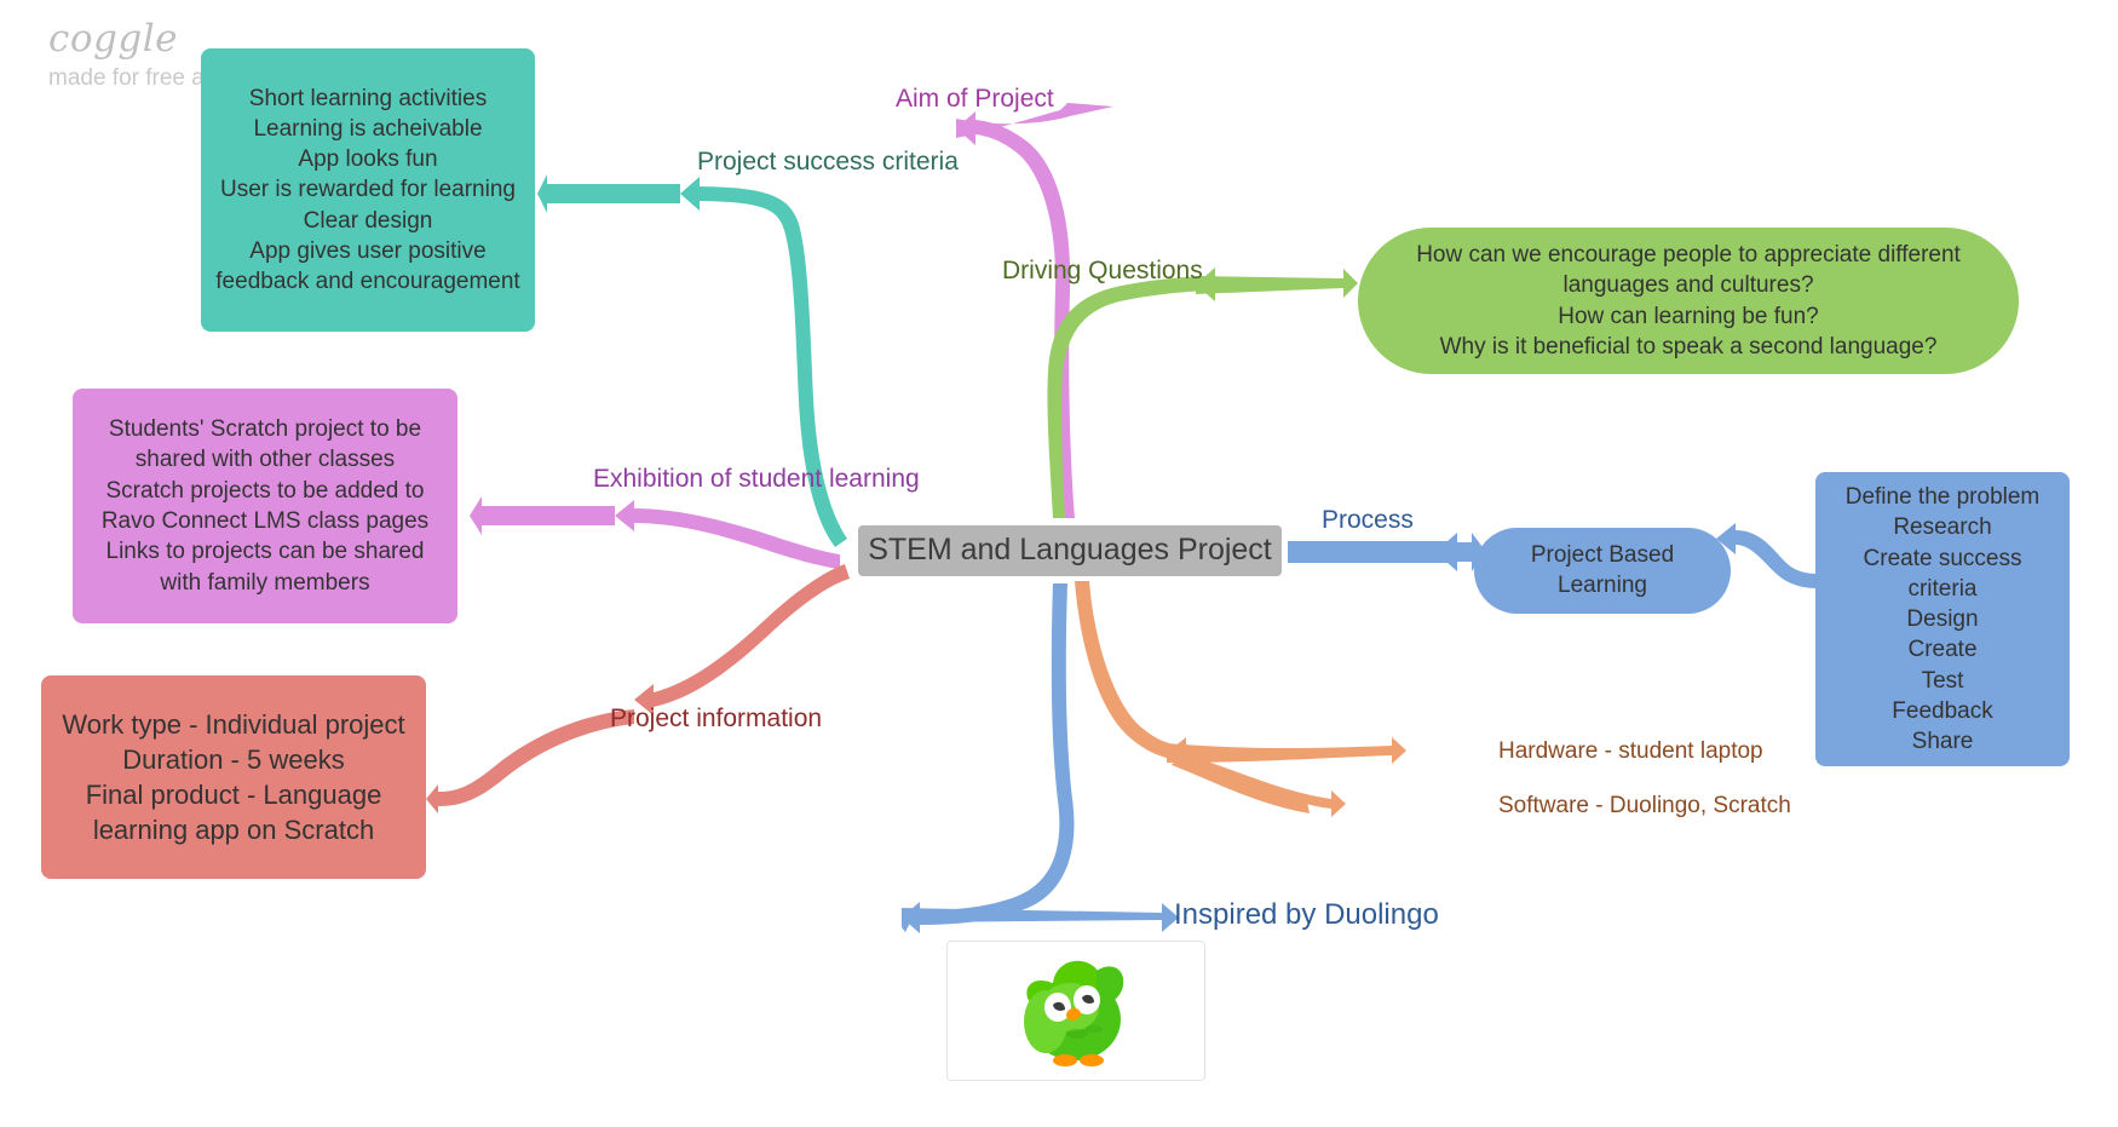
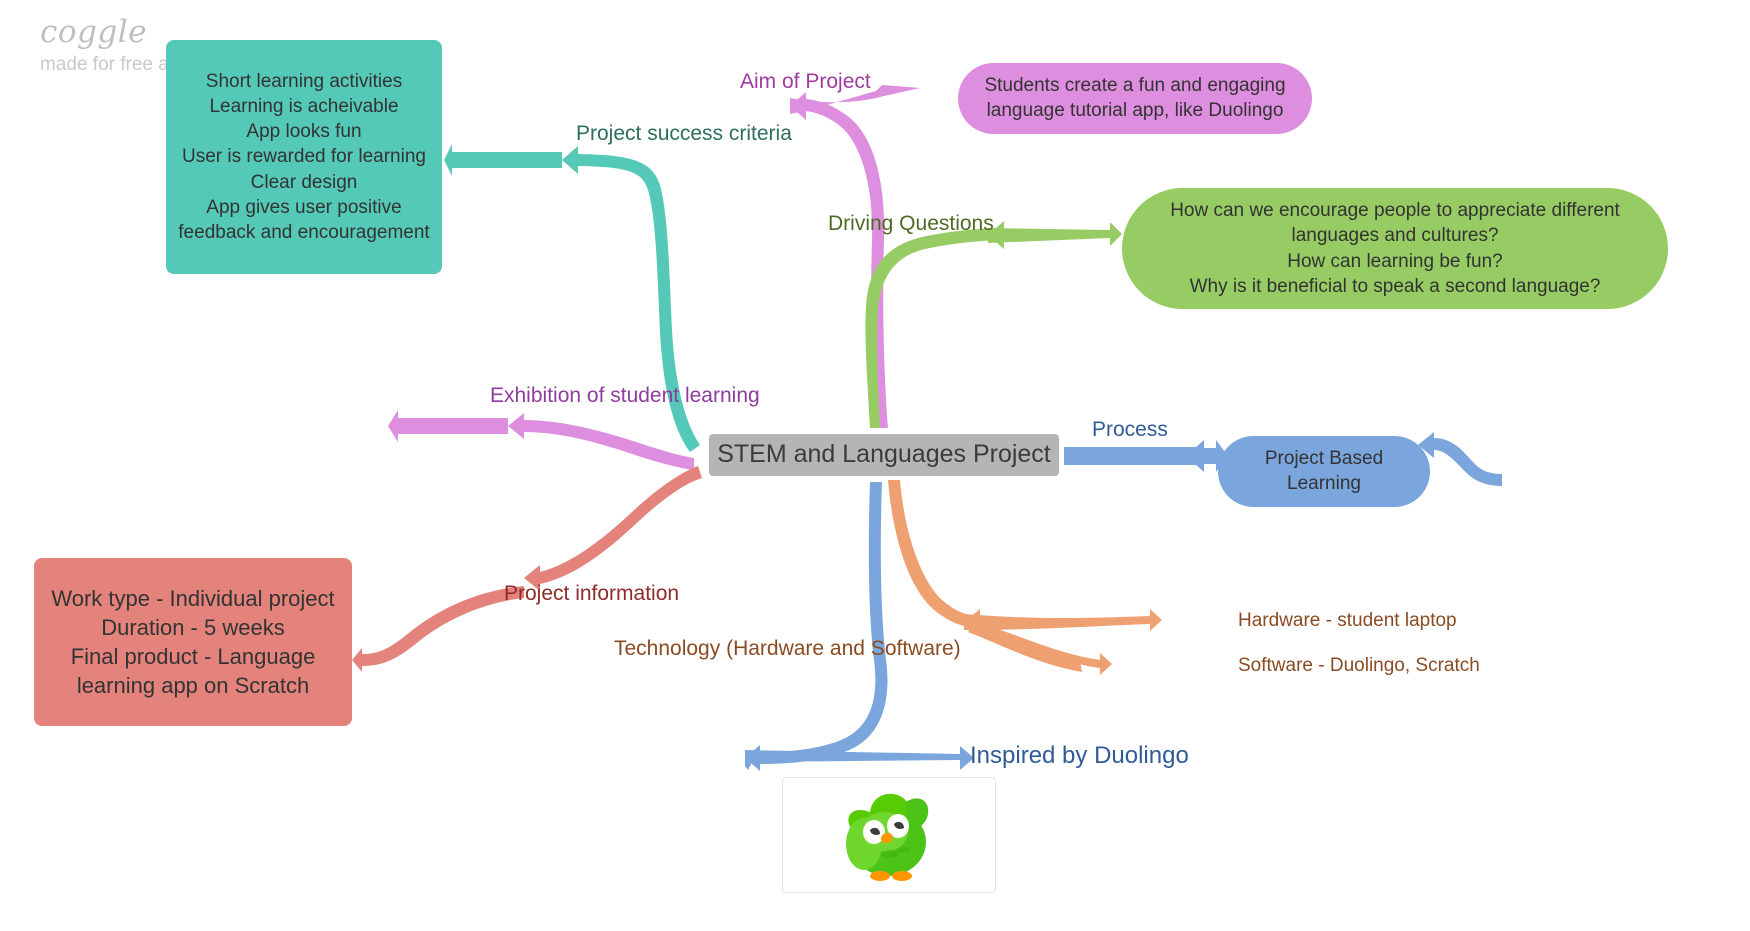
  coggle
  STEM and Languages Project
  Short learning activities
  Learning is acheivable
  App looks fun
  User is rewarded for learning
  Clear design
  App gives user positive feedback and encouragement
  Project success criteria
+ Students create a fun and engaging
+ language tutorial app, like Duolingo
  Aim of Project
  How can we encourage people to appreciate different
  languages and cultures?
  How can learning be fun?
  Why is it beneficial to speak a second language?
  Driving Questions
  Project Based Learning
  Process
- Define the problem
- Research
- Create success criteria
- Design
- Create
- Test
- Feedback
- Share
- Students' Scratch project to be shared with other classes
- Scratch projects to be added to Ravo Connect LMS class pages
- Links to projects can be shared with family members
  Exhibition of student learning
  Work type - Individual project
  Duration - 5 weeks
  Final product - Language learning app on Scratch
  Project information
+ Technology (Hardware and Software)
  Hardware - student laptop
  Software - Duolingo, Scratch
  Inspired by Duolingo
